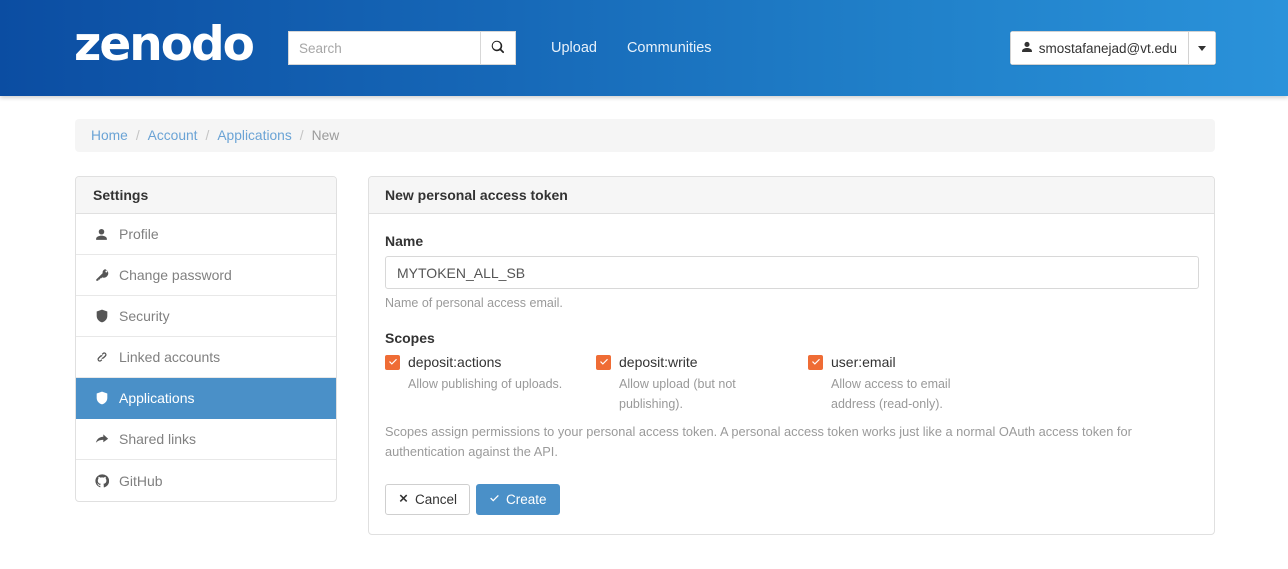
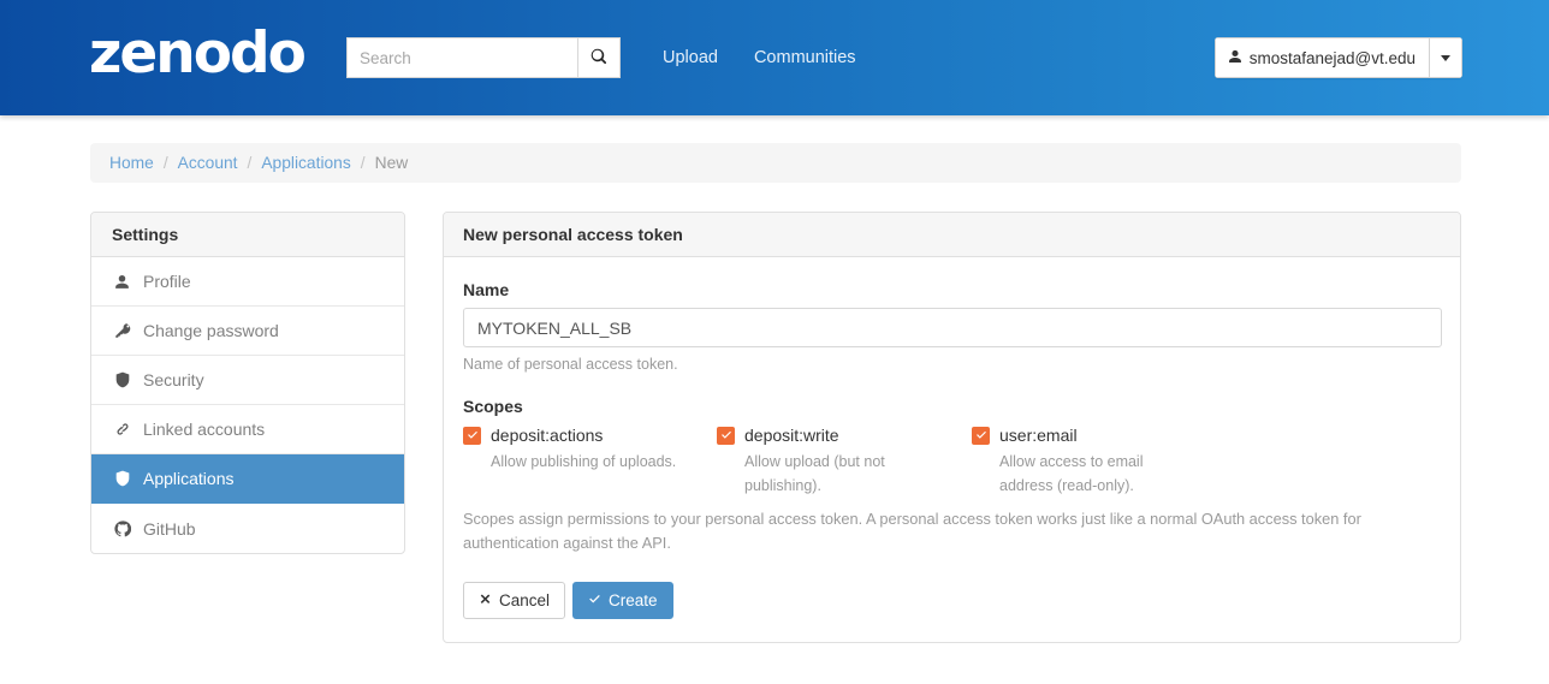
  zenodo
  Search
  Upload
  Communities
  smostafanejad@vt.edu
  Home
  /
  Account
  /
  Applications
  /
  New
  Settings
  Profile
  Change password
  Security
  Linked accounts
  Applications
- Shared links
  GitHub
  New personal access token
  Name
  MYTOKEN_ALL_SB
- Name of personal access email.
+ Name of personal access token.
  Scopes
  deposit:actions
  Allow publishing of uploads.
  deposit:write
  Allow upload (but not publishing).
  user:email
  Allow access to email address (read-only).
  Scopes assign permissions to your personal access token. A personal access token works just like a normal OAuth access token for authentication against the API.
  Cancel
  Create
